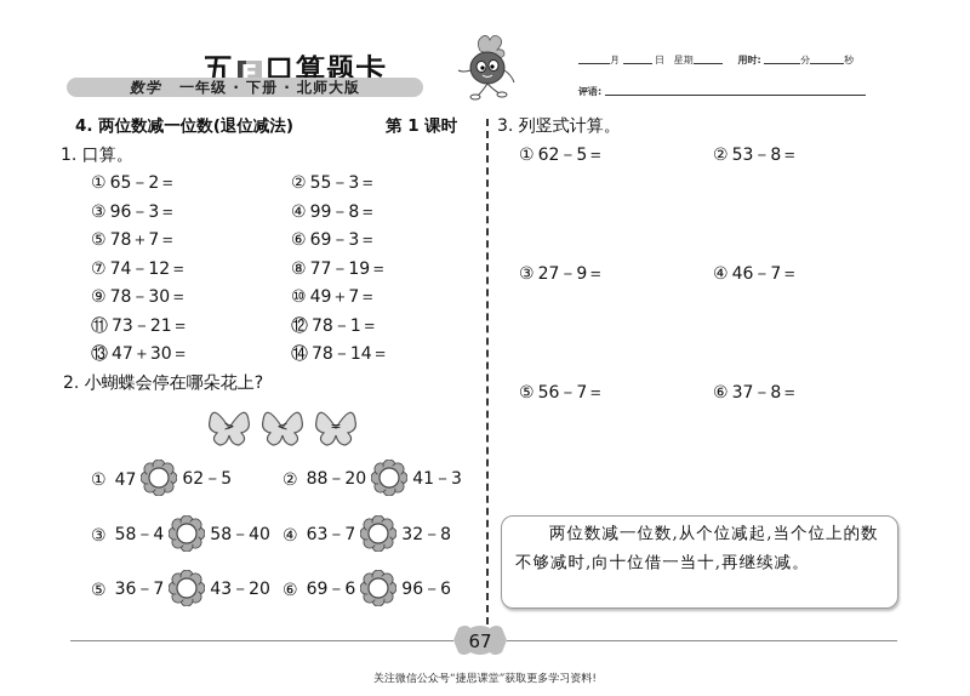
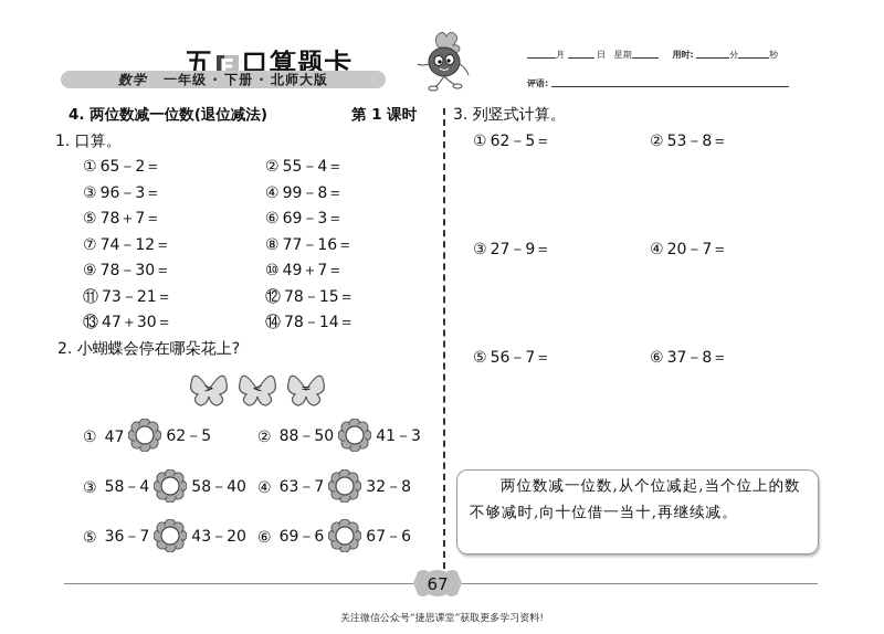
  五 E 口算题卡
  数学 一年级 · 下册 · 北师大版
  月 日 星期 用时: 分 秒
  评语:
  4. 两位数减一位数(退位减法)
  第 1 课时
  1. 口算。
  ① 65－2＝
- ② 55－3＝
+ ② 55－4＝
  ③ 96－3＝
  ④ 99－8＝
  ⑤ 78＋7＝
  ⑥ 69－3＝
  ⑦ 74－12＝
- ⑧ 77－19＝
+ ⑧ 77－16＝
  ⑨ 78－30＝
  ⑩ 49＋7＝
  ⑪ 73－21＝
- ⑫ 78－1＝
+ ⑫ 78－15＝
  ⑬ 47＋30＝
  ⑭ 78－14＝
  2. 小蝴蝶会停在哪朵花上?
  >
  <
  =
  ①
  47
  62－5
  ②
- 88－20
+ 88－50
  41－3
  ③
  58－4
  58－40
  ④
  63－7
  32－8
  ⑤
  36－7
  43－20
  ⑥
  69－6
- 96－6
+ 67－6
  3. 列竖式计算。
  ① 62－5＝
  ② 53－8＝
  ③ 27－9＝
- ④ 46－7＝
+ ④ 20－7＝
  ⑤ 56－7＝
  ⑥ 37－8＝
  两位数减一位数,从个位减起,当个位上的数不够减时,向十位借一当十,再继续减。
  67
  关注微信公众号“捷思课堂”获取更多学习资料!
